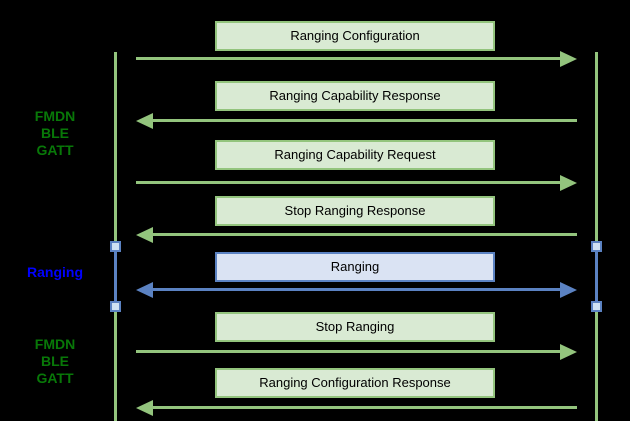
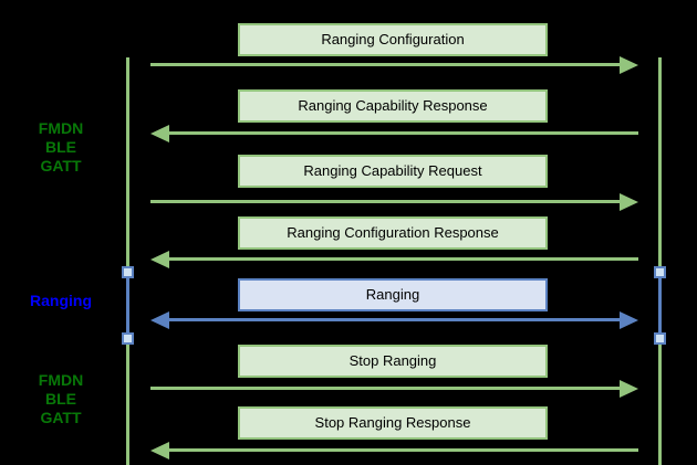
  FMDN
  BLE
  GATT
  Ranging
  FMDN
  BLE
  GATT
  Ranging Configuration
  Ranging Capability Response
  Ranging Capability Request
- Stop Ranging Response
+ Ranging Configuration Response
  Ranging
  Stop Ranging
- Ranging Configuration Response
+ Stop Ranging Response
